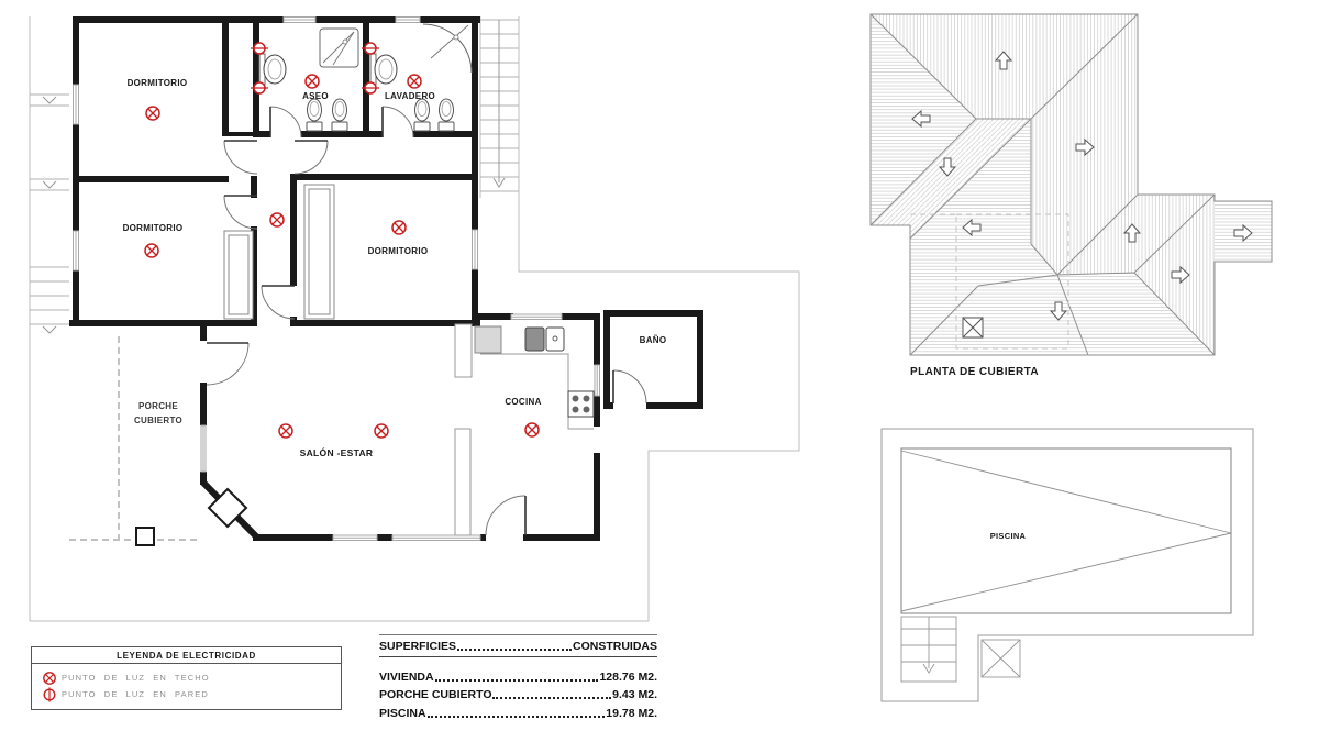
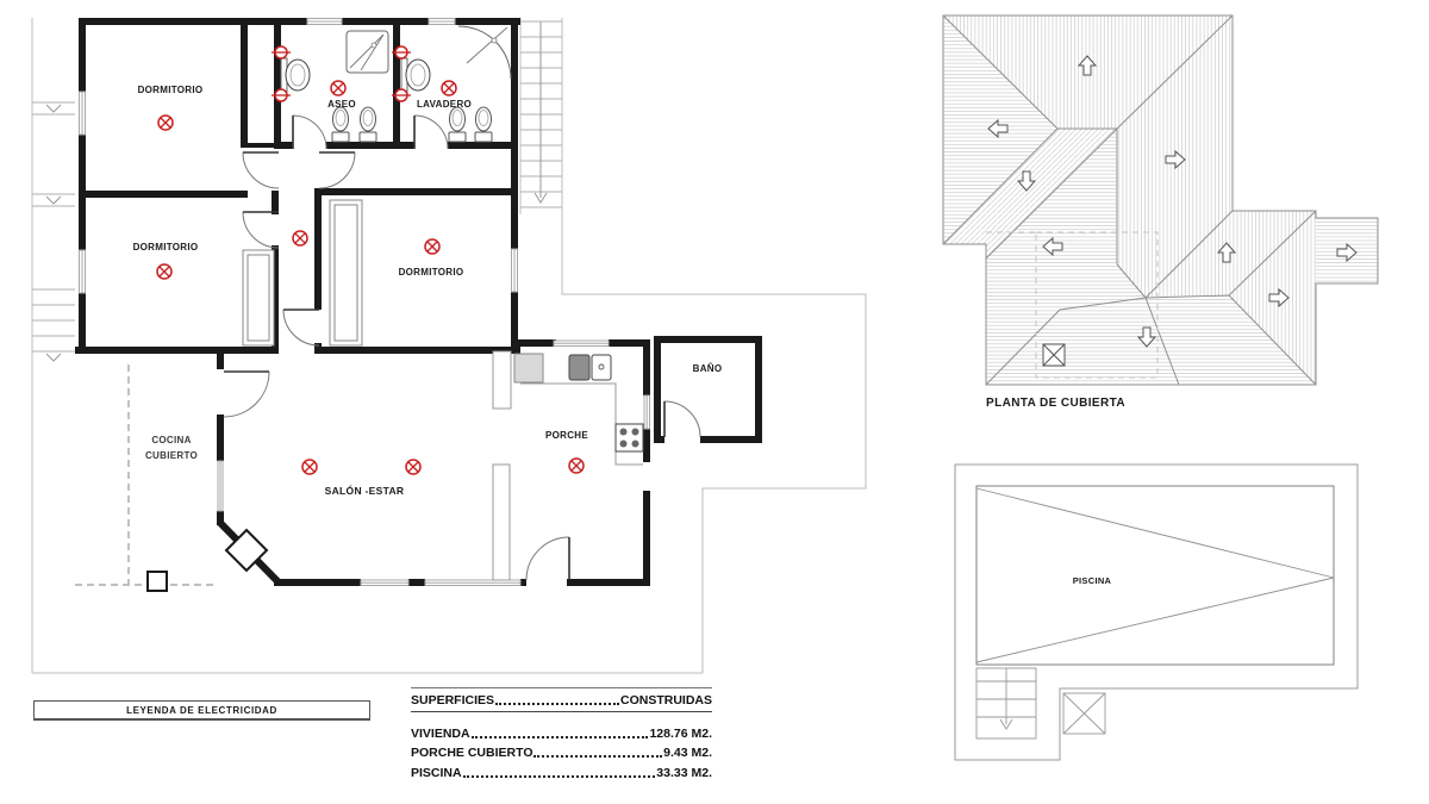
  DORMITORIO
  ASEO
  LAVADERO
  DORMITORIO
  DORMITORIO
  SALÓN -ESTAR
- COCINA
+ PORCHE
  BAÑO
- PORCHE
+ COCINA
  CUBIERTO
  PISCINA
  PLANTA DE CUBIERTA
  LEYENDA DE ELECTRICIDAD
- PUNTO DE LUZ EN TECHO
- PUNTO DE LUZ EN PARED
  SUPERFICIES
  CONSTRUIDAS
  VIVIENDA
  128.76 M2.
  PORCHE CUBIERTO
  9.43 M2.
  PISCINA
- 19.78 M2.
+ 33.33 M2.
